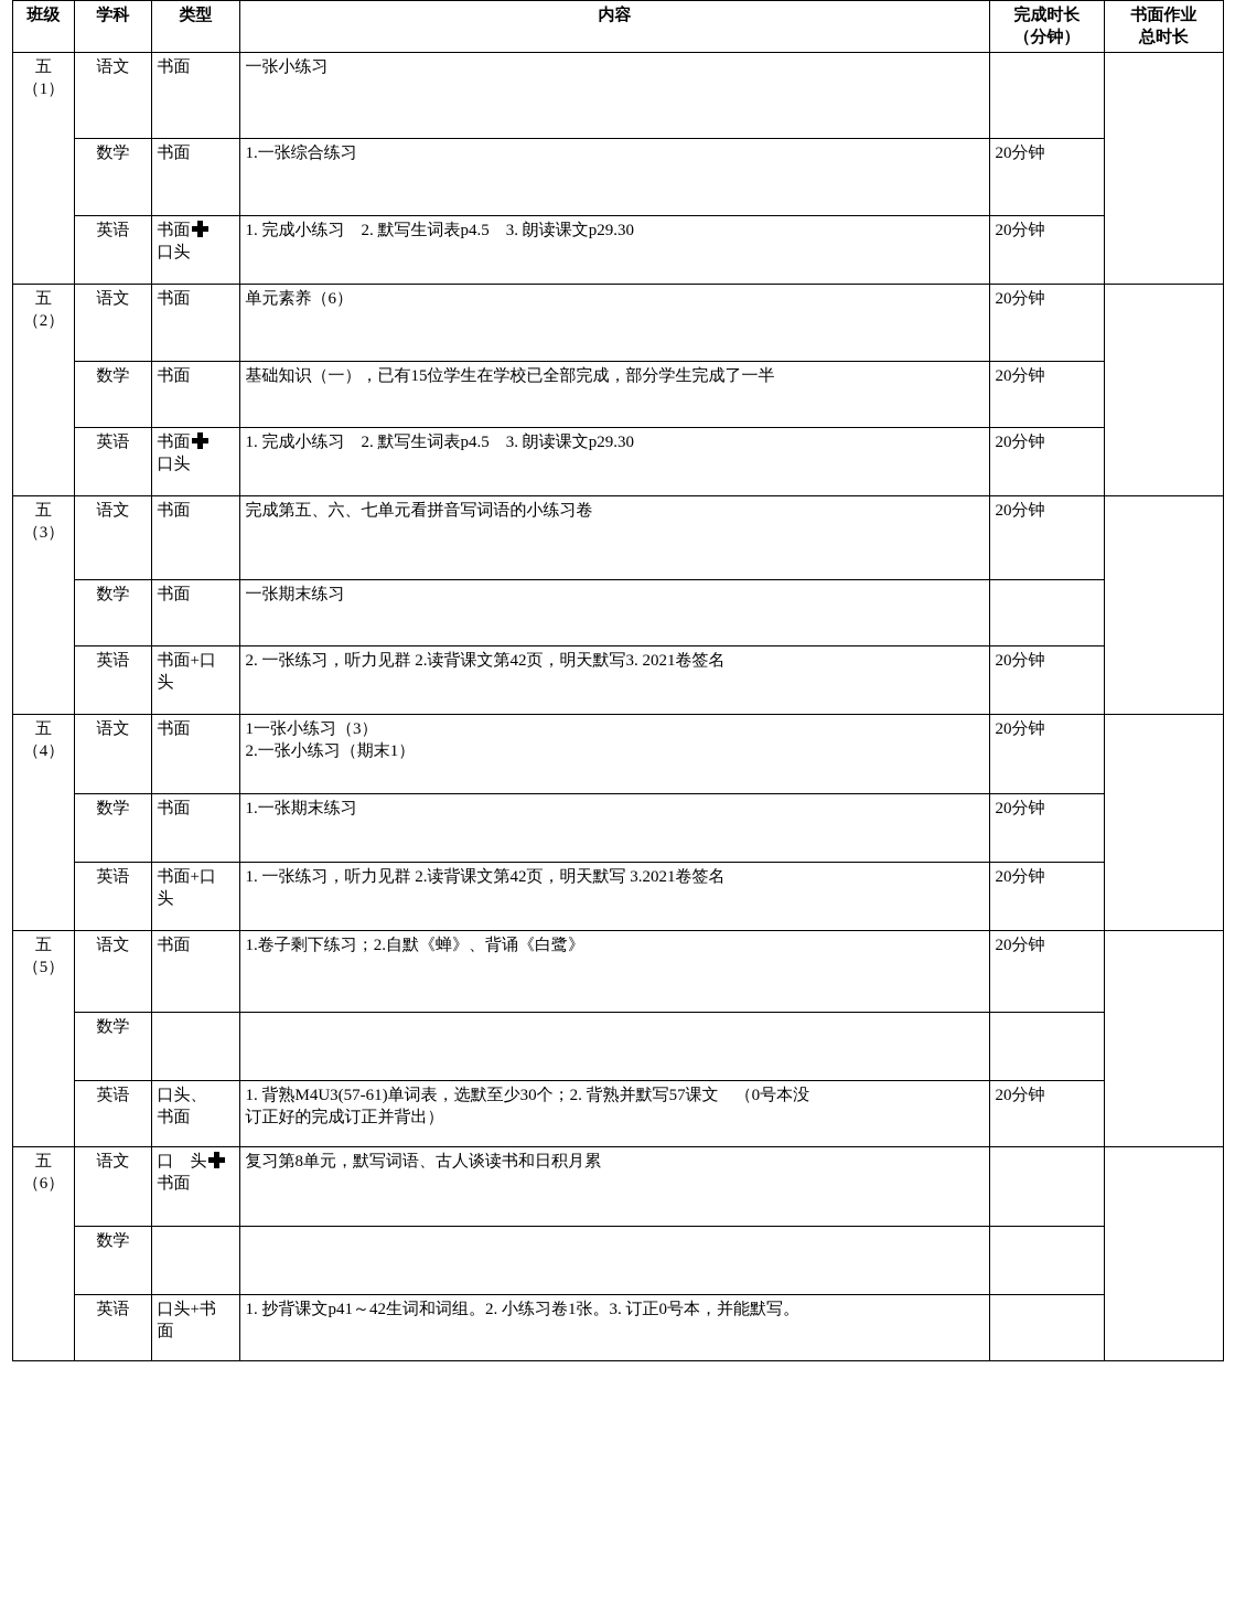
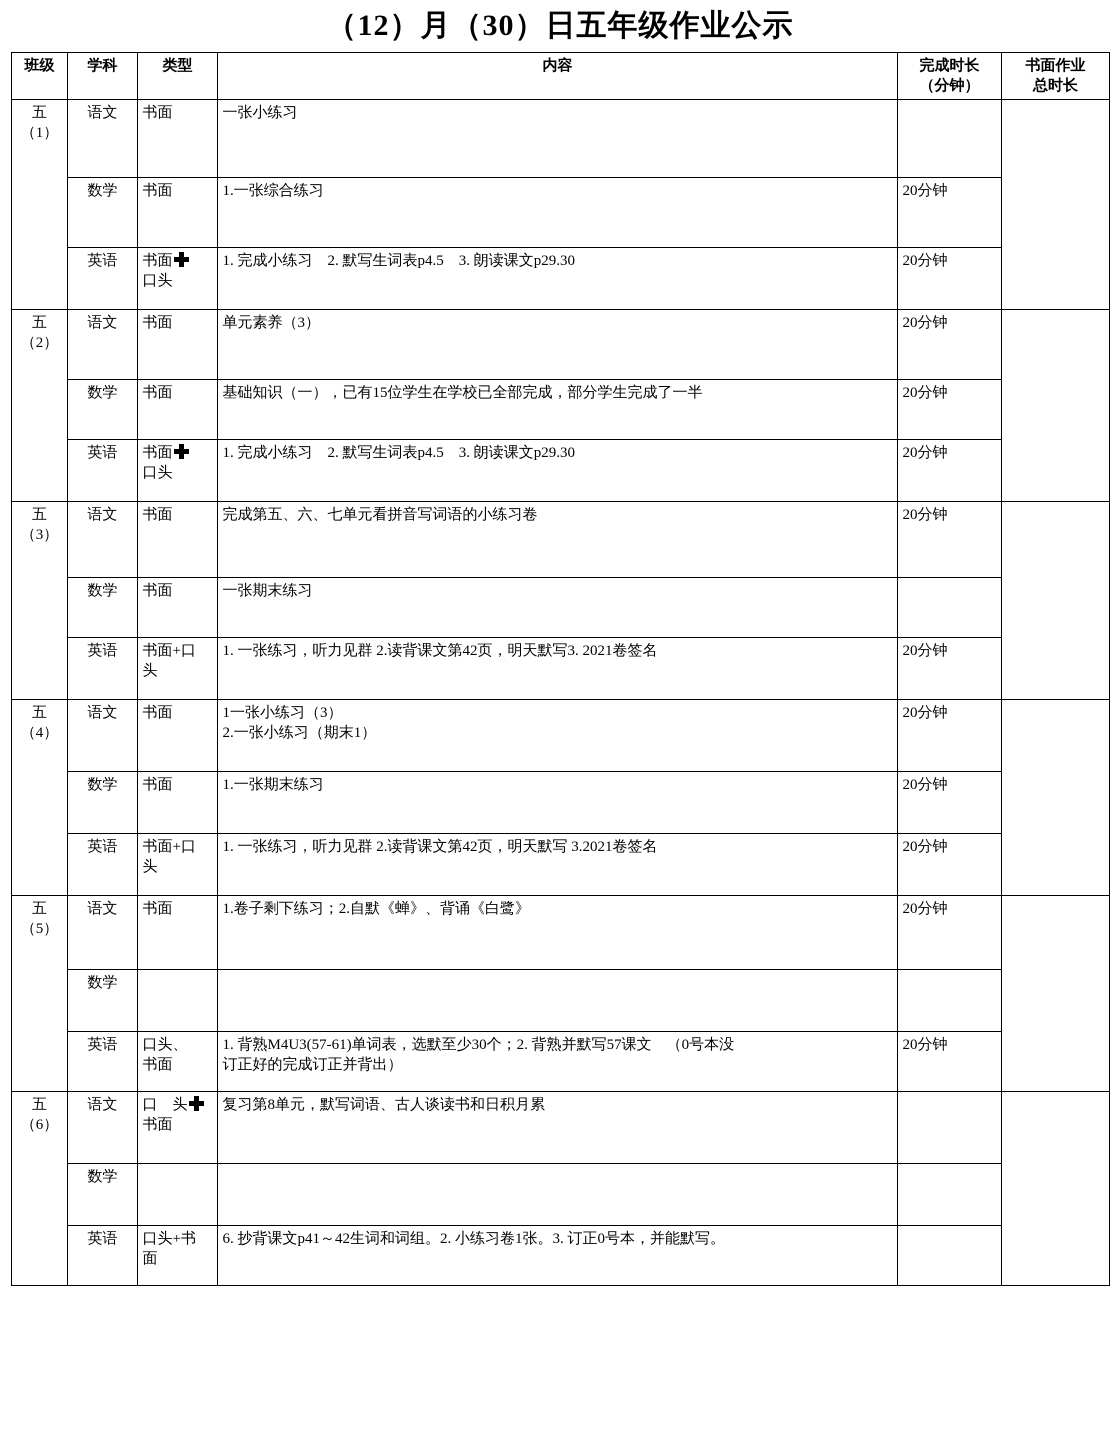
+ （12）月（30）日五年级作业公示
  班级	学科	类型	内容	完成时长 （分钟）	书面作业 总时长
  五（1）	语文	书面	一张小练习
  数学	书面	1.一张综合练习	20分钟
  英语	书面口头	1. 完成小练习 2. 默写生词表p4.5 3. 朗读课文p29.30	20分钟
- 五（2）	语文	书面	单元素养（6）	20分钟
+ 五（2）	语文	书面	单元素养（3）	20分钟
  数学	书面	基础知识（一），已有15位学生在学校已全部完成，部分学生完成了一半	20分钟
  英语	书面口头	1. 完成小练习 2. 默写生词表p4.5 3. 朗读课文p29.30	20分钟
  五（3）	语文	书面	完成第五、六、七单元看拼音写词语的小练习卷	20分钟
  数学	书面	一张期末练习
- 英语	书面+口头	2. 一张练习，听力见群 2.读背课文第42页，明天默写3. 2021卷签名	20分钟
+ 英语	书面+口头	1. 一张练习，听力见群 2.读背课文第42页，明天默写3. 2021卷签名	20分钟
  五（4）	语文	书面	1一张小练习（3）2.一张小练习（期末1）	20分钟
  数学	书面	1.一张期末练习	20分钟
  英语	书面+口头	1. 一张练习，听力见群 2.读背课文第42页，明天默写 3.2021卷签名	20分钟
  五（5）	语文	书面	1.卷子剩下练习；2.自默《蝉》、背诵《白鹭》	20分钟
  数学
  英语	口头、书面	1. 背熟M4U3(57-61)单词表，选默至少30个；2. 背熟并默写57课文 （0号本没订正好的完成订正并背出）	20分钟
  五（6）	语文	口 头书面	复习第8单元，默写词语、古人谈读书和日积月累
  数学
- 英语	口头+书面	1. 抄背课文p41～42生词和词组。2. 小练习卷1张。3. 订正0号本，并能默写。
+ 英语	口头+书面	6. 抄背课文p41～42生词和词组。2. 小练习卷1张。3. 订正0号本，并能默写。
